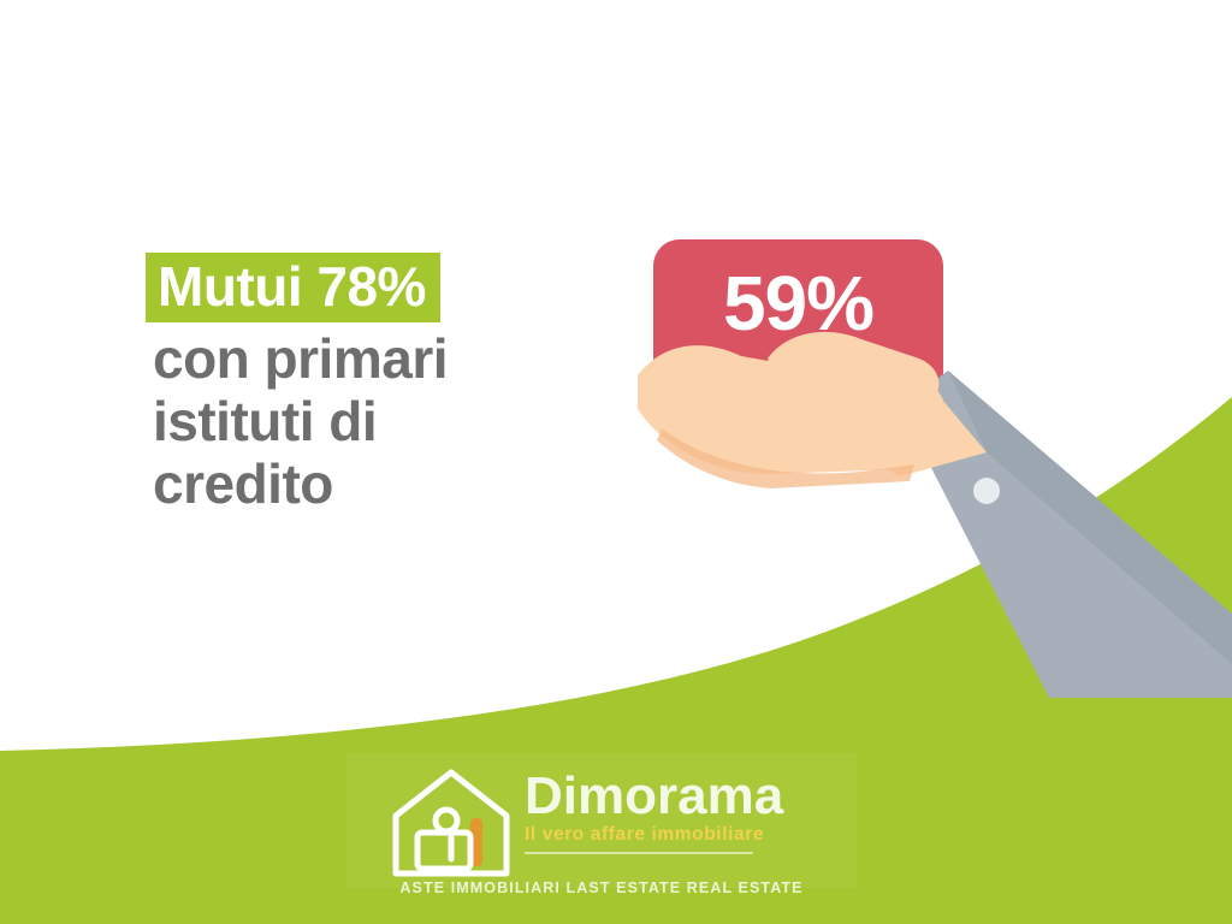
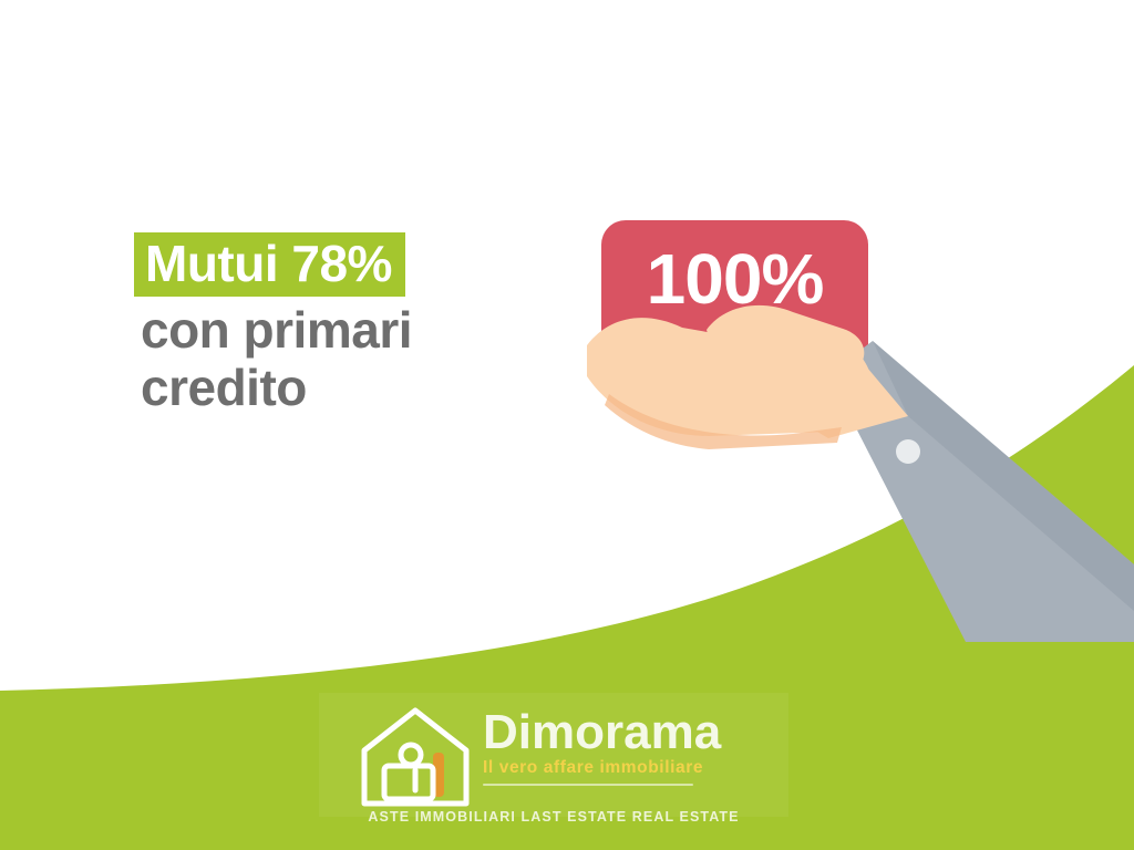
  Mutui 78%
  con primari
- istituti di
  credito
- 59%
+ 100%
  Dimorama
  Il vero affare immobiliare
  ASTE IMMOBILIARI LAST ESTATE REAL ESTATE
